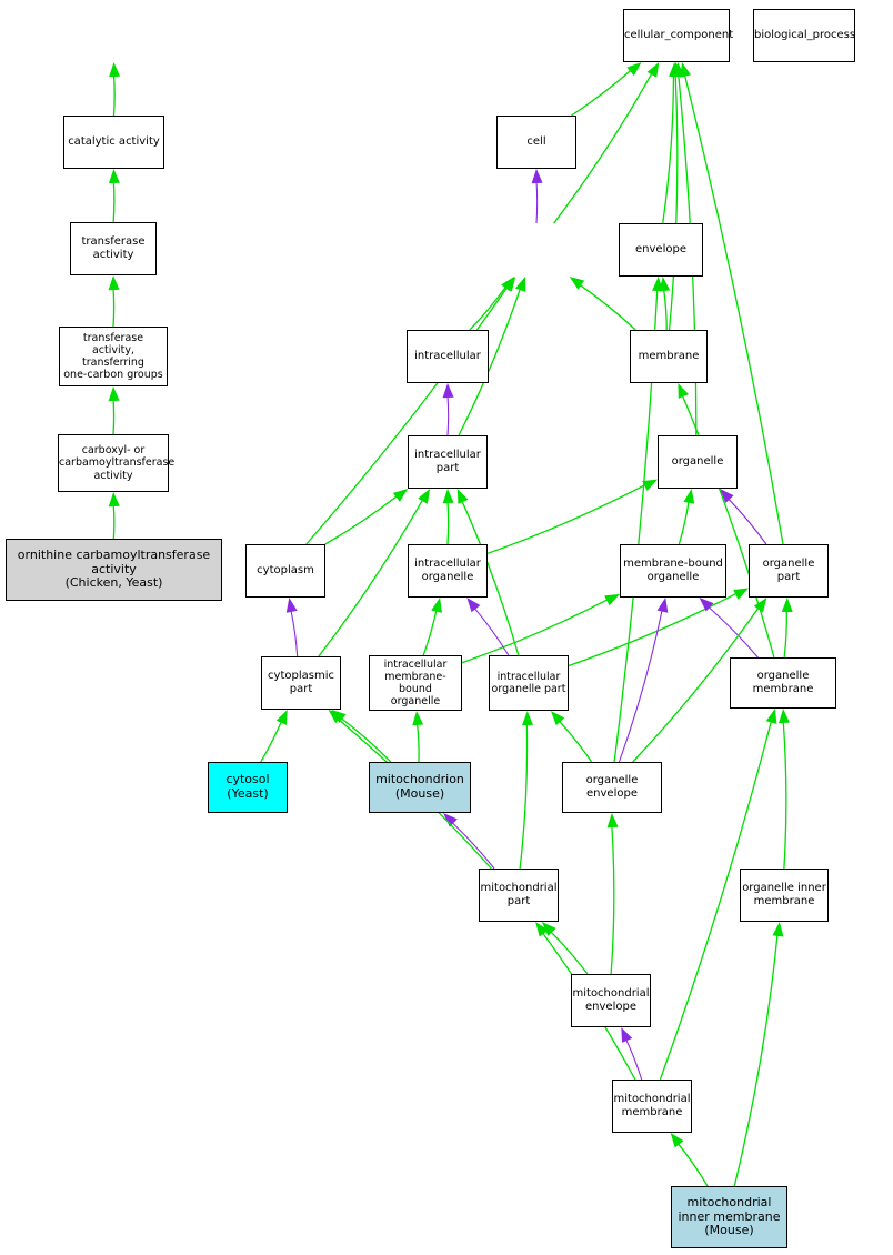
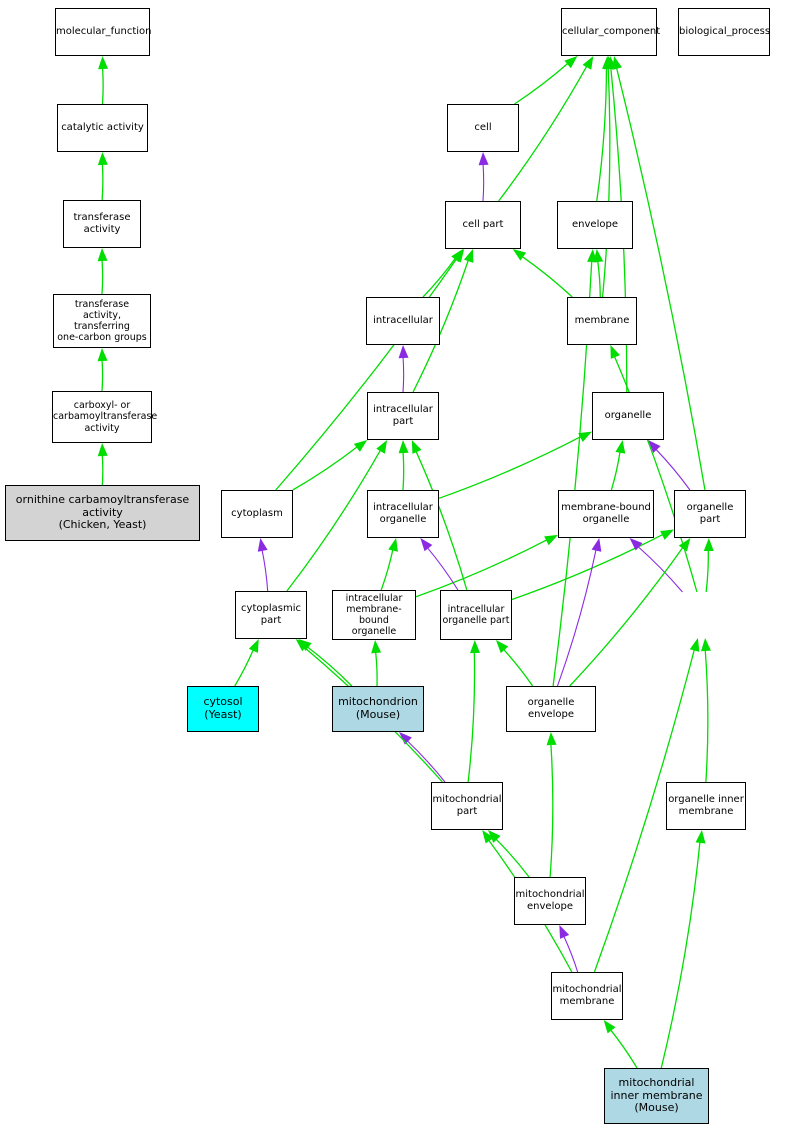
+ molecular_function
  catalytic activity
  transferase
  activity
  transferase
  activity, transferring
  one-carbon groups
  carboxyl- or
  carbamoyltransferase
  activity
  ornithine carbamoyltransferase
  activity
  (Chicken, Yeast)
  cellular_component
  biological_process
  cell
+ cell part
  envelope
  intracellular
  membrane
  intracellular
  part
  organelle
  cytoplasm
  intracellular
  organelle
  membrane-bound
  organelle
  organelle part
  cytoplasmic
  part
  intracellular
  membrane-bound
  organelle
  intracellular
  organelle part
- organelle membrane
  cytosol
  (Yeast)
  mitochondrion
  (Mouse)
  organelle envelope
  mitochondrial
  part
  organelle inner
  membrane
  mitochondrial
  envelope
  mitochondrial
  membrane
  mitochondrial
  inner membrane
  (Mouse)
